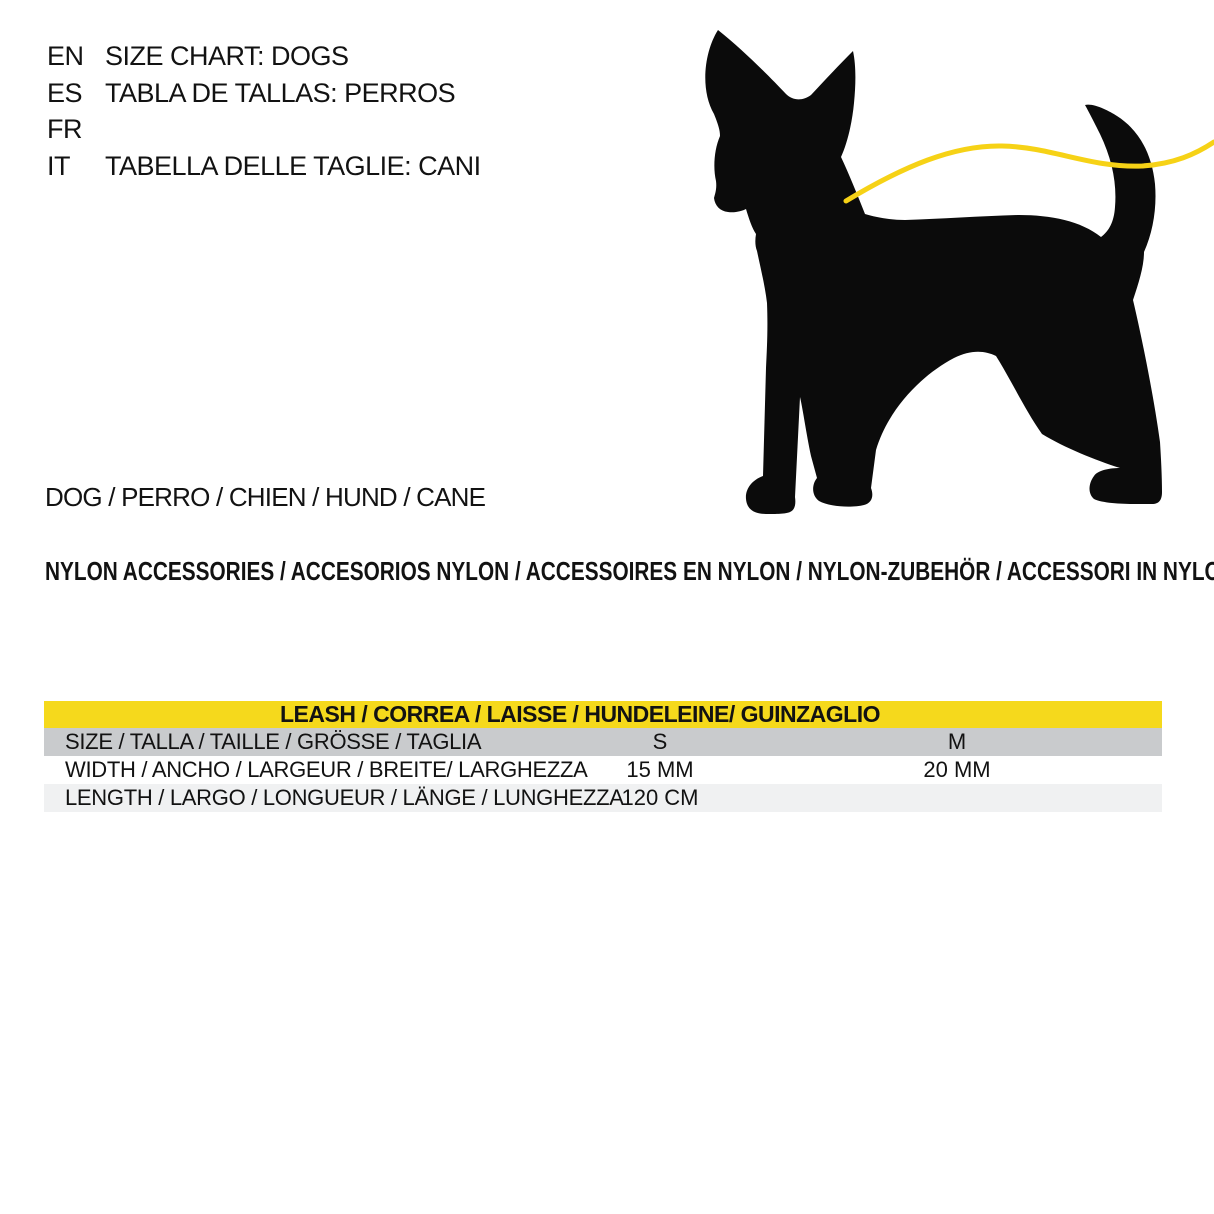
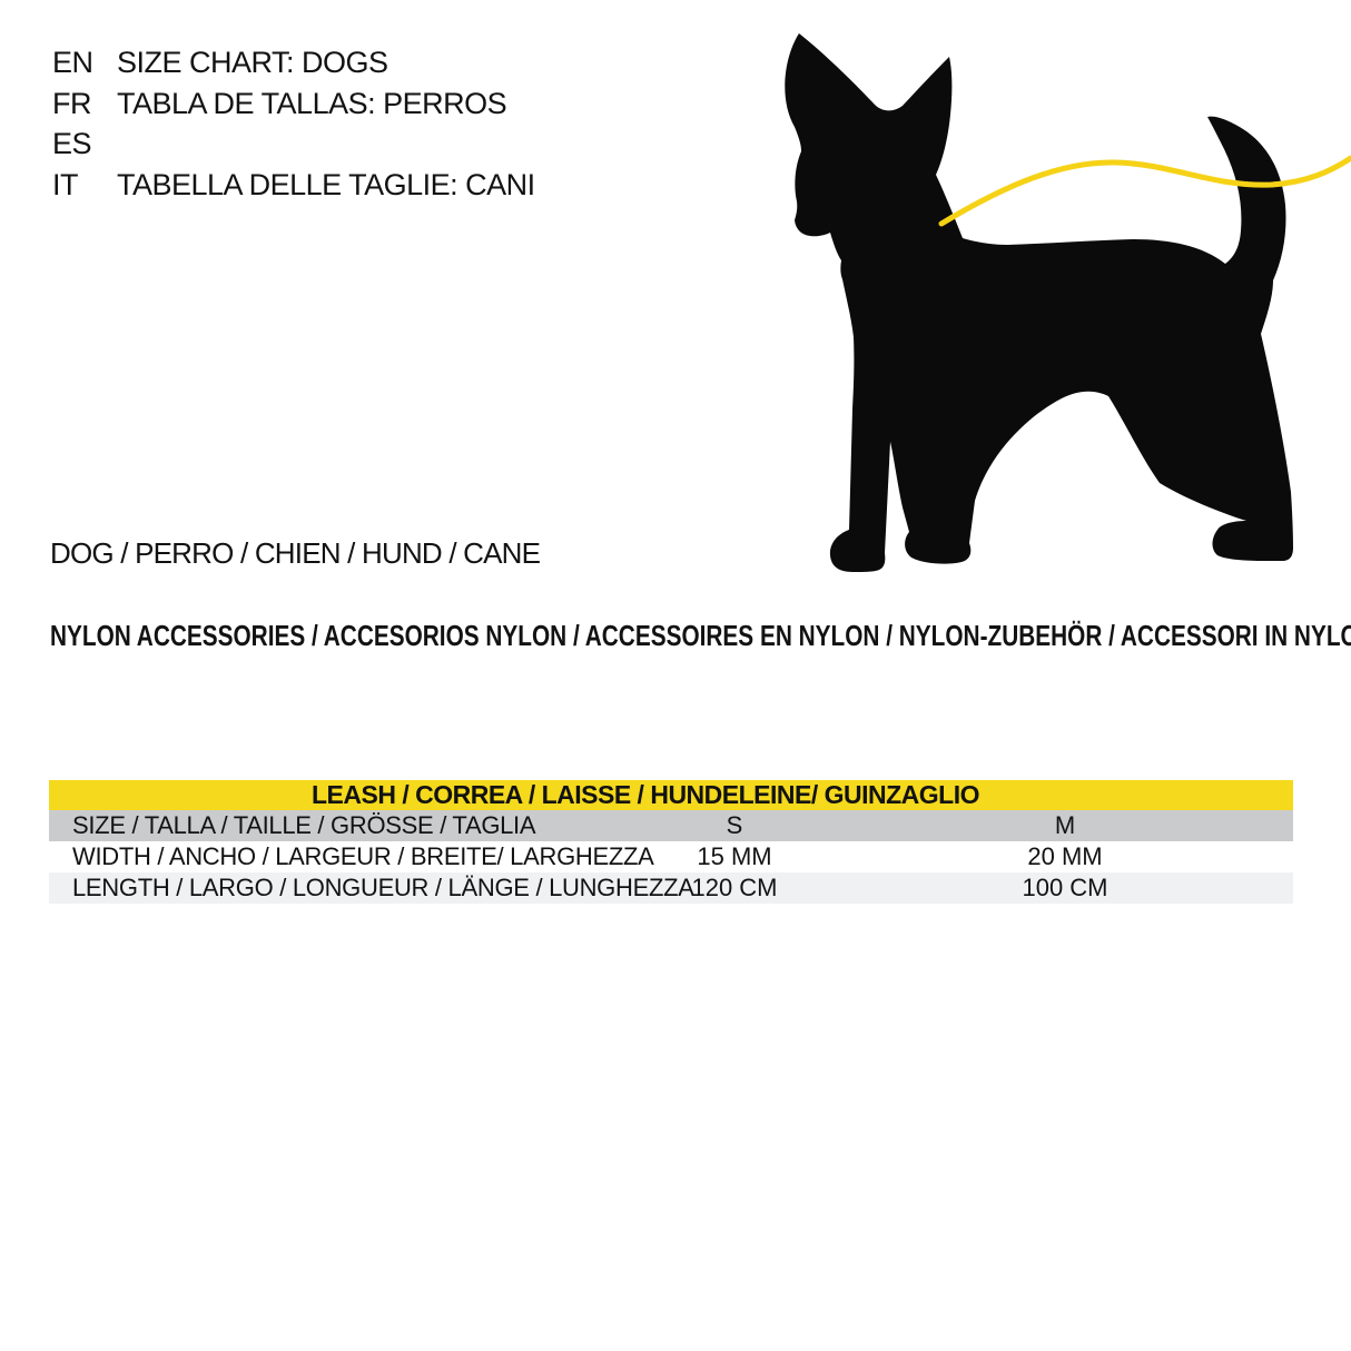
  EN
  SIZE CHART: DOGS
- ES
+ FR
  TABLA DE TALLAS: PERROS
- FR
+ ES
  IT
  TABELLA DELLE TAGLIE: CANI
  DOG / PERRO / CHIEN / HUND / CANE
  NYLON ACCESSORIES / ACCESORIOS NYLON / ACCESSOIRES EN NYLON / NYLON-ZUBEHÖR / ACCESSORI IN NYLO
  LEASH / CORREA / LAISSE / HUNDELEINE/ GUINZAGLIO
  SIZE / TALLA / TAILLE / GRÖSSE / TAGLIA
  S
  M
  WIDTH / ANCHO / LARGEUR / BREITE/ LARGHEZZA
  15 MM
  20 MM
  LENGTH / LARGO / LONGUEUR / LÄNGE / LUNGHE
  120 CM
+ 100 CM
